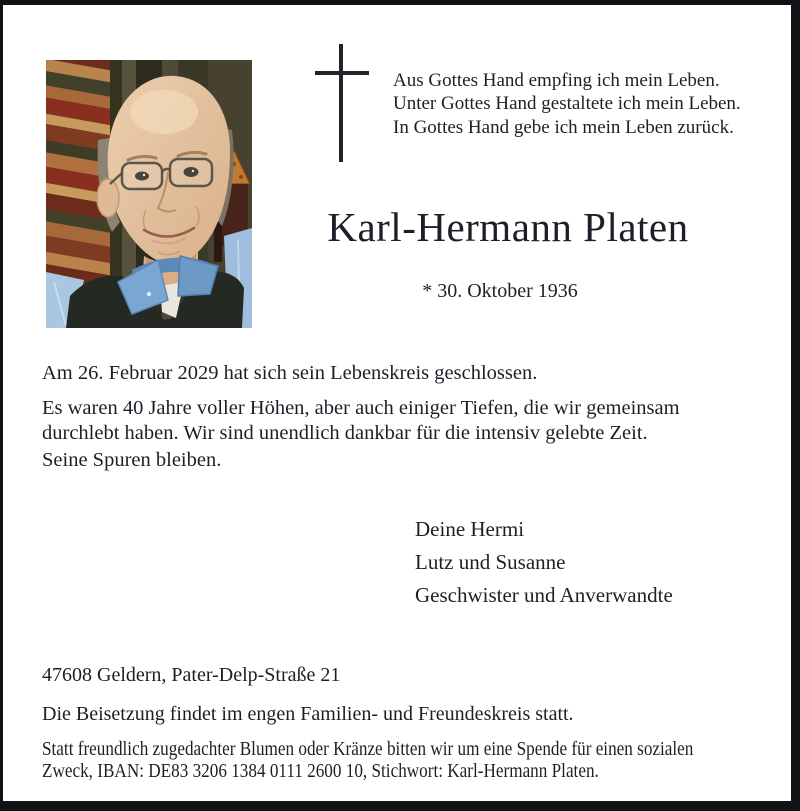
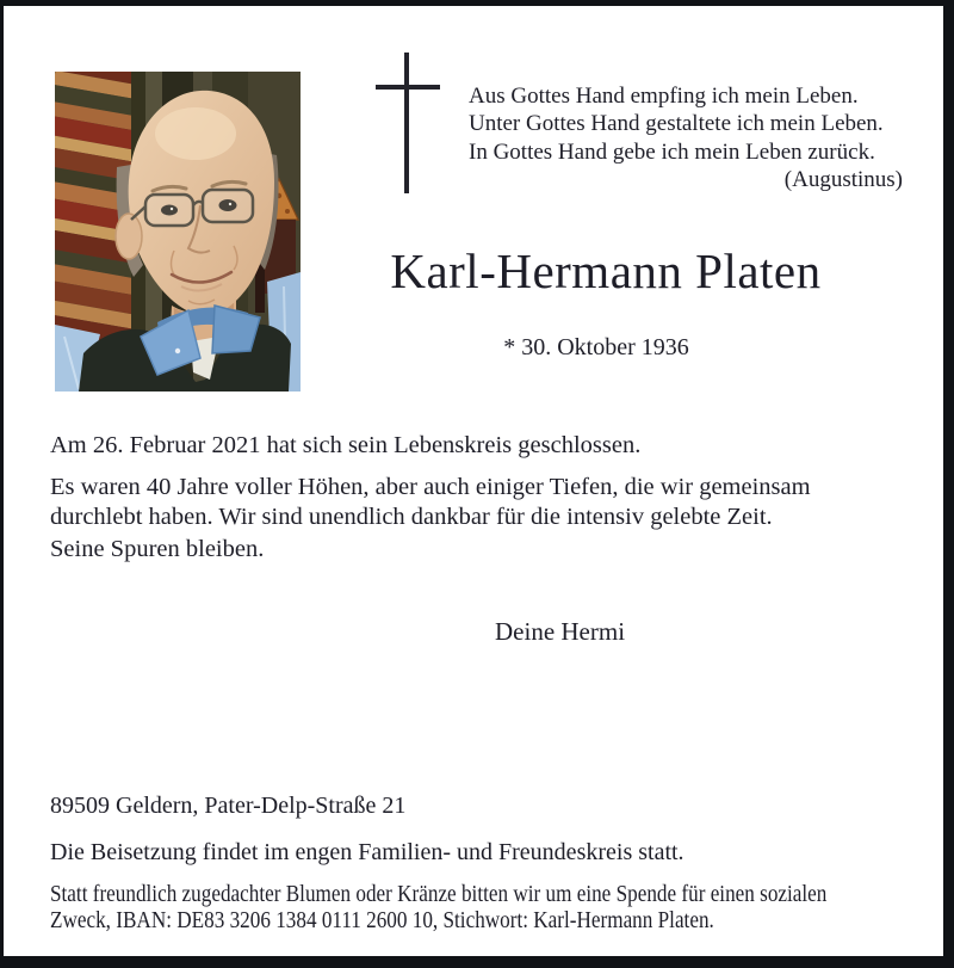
  Aus Gottes Hand empfing ich mein Leben.
  Unter Gottes Hand gestaltete ich mein Leben.
  In Gottes Hand gebe ich mein Leben zurück.
+ (Augustinus)
  Karl-Hermann Platen
  * 30. Oktober 1936
- Am 26. Februar 2029 hat sich sein Lebenskreis geschlossen.
+ Am 26. Februar 2021 hat sich sein Lebenskreis geschlossen.
  Es waren 40 Jahre voller Höhen, aber auch einiger Tiefen, die wir gemeinsam durchlebt haben. Wir sind unendlich dankbar für die intensiv gelebte Zeit.
  Seine Spuren bleiben.
  Deine Hermi
- Lutz und Susanne
- Geschwister und Anverwandte
- 47608 Geldern, Pater-Delp-Straße 21
+ 89509 Geldern, Pater-Delp-Straße 21
  Die Beisetzung findet im engen Familien- und Freundeskreis statt.
  Statt freundlich zugedachter Blumen oder Kränze bitten wir um eine Spende für einen sozialen
  Zweck, IBAN: DE83 3206 1384 0111 2600 10, Stichwort: Karl-Hermann Platen.
